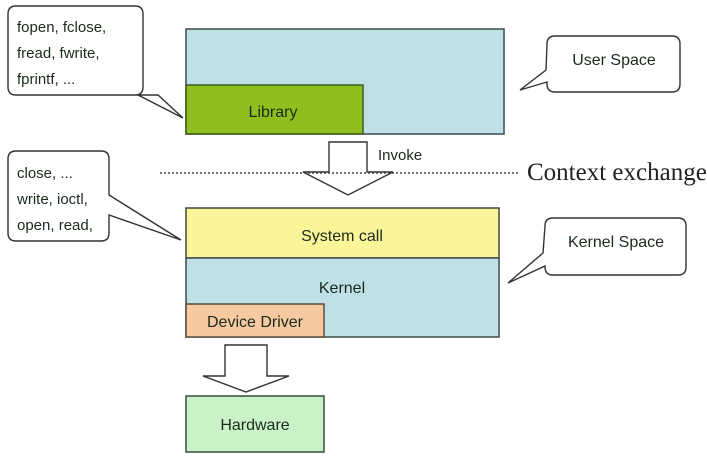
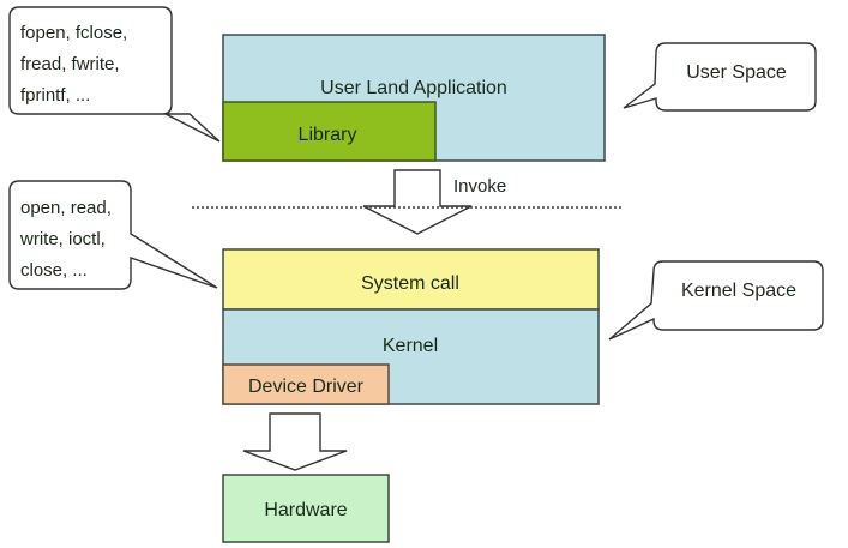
+ User Land Application
  Library
  Invoke
- Context exchange
  System call
  Kernel
  Device Driver
  Hardware
  fopen, fclose,
  fread, fwrite,
  fprintf, ...
- close, ...
+ open, read,
  write, ioctl,
- open, read,
+ close, ...
  User Space
  Kernel Space
